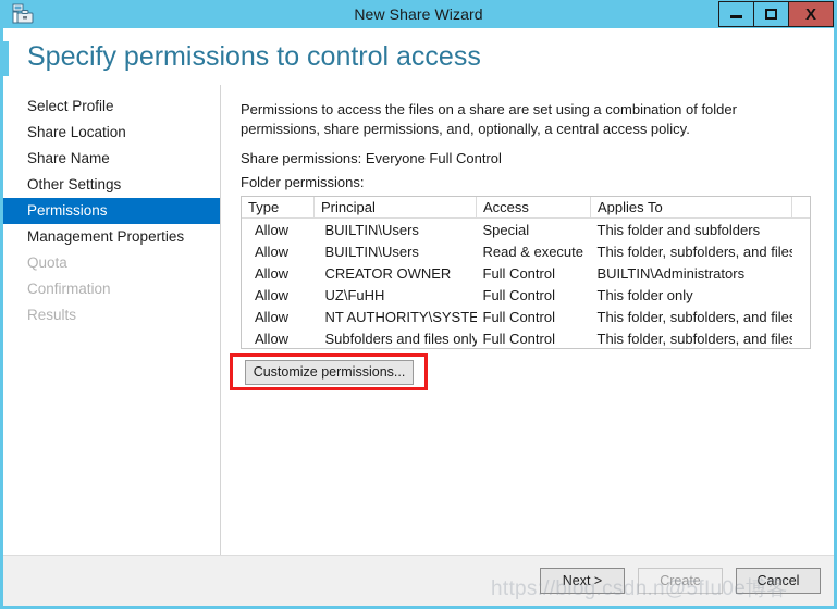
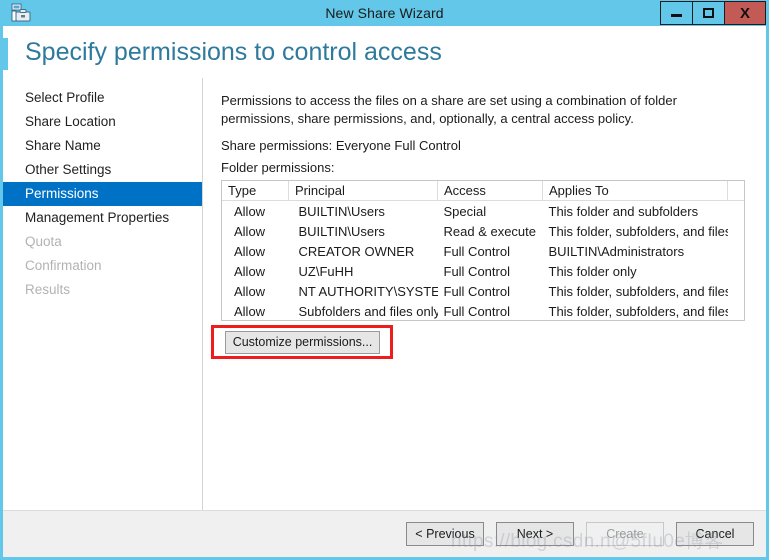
  New Share Wizard
  X
  Specify permissions to control access
  Select Profile
  Share Location
  Share Name
  Other Settings
  Permissions
  Management Properties
  Quota
  Confirmation
  Results
  Permissions to access the files on a share are set using a combination of folder permissions, share permissions, and, optionally, a central access policy.
  Share permissions: Everyone Full Control
  Folder permissions:
  Type	Principal	Access	Applies To
  Allow	BUILTIN\Users	Special	This folder and subfolders
  Allow	BUILTIN\Users	Read & execute	This folder, subfolders, and file
  Allow	CREATOR OWNER	Full Control	BUILTIN\Administrators
  Allow	UZ\FuHH	Full Control	This folder only
  Allow	NT AUTHORITY\SYSTE	Full Control	This folder, subfolders, and file
  Allow	Subfolders and files only	Full Control	This folder, subfolders, and file
  Customize permissions...
+ < Previous
  Next >
  Create
  Cancel
  https://blog.csdn.n@5fIu0e博客
